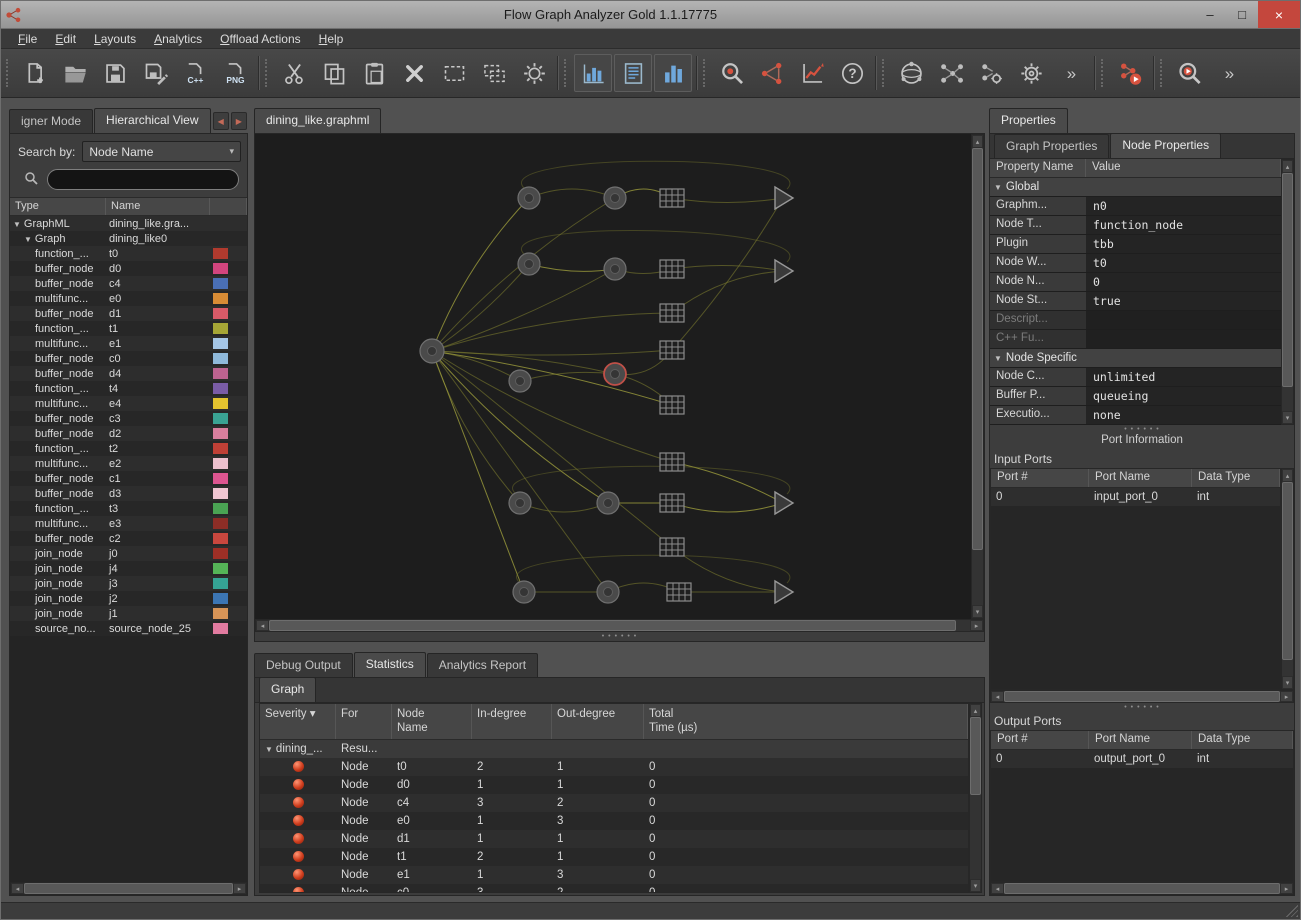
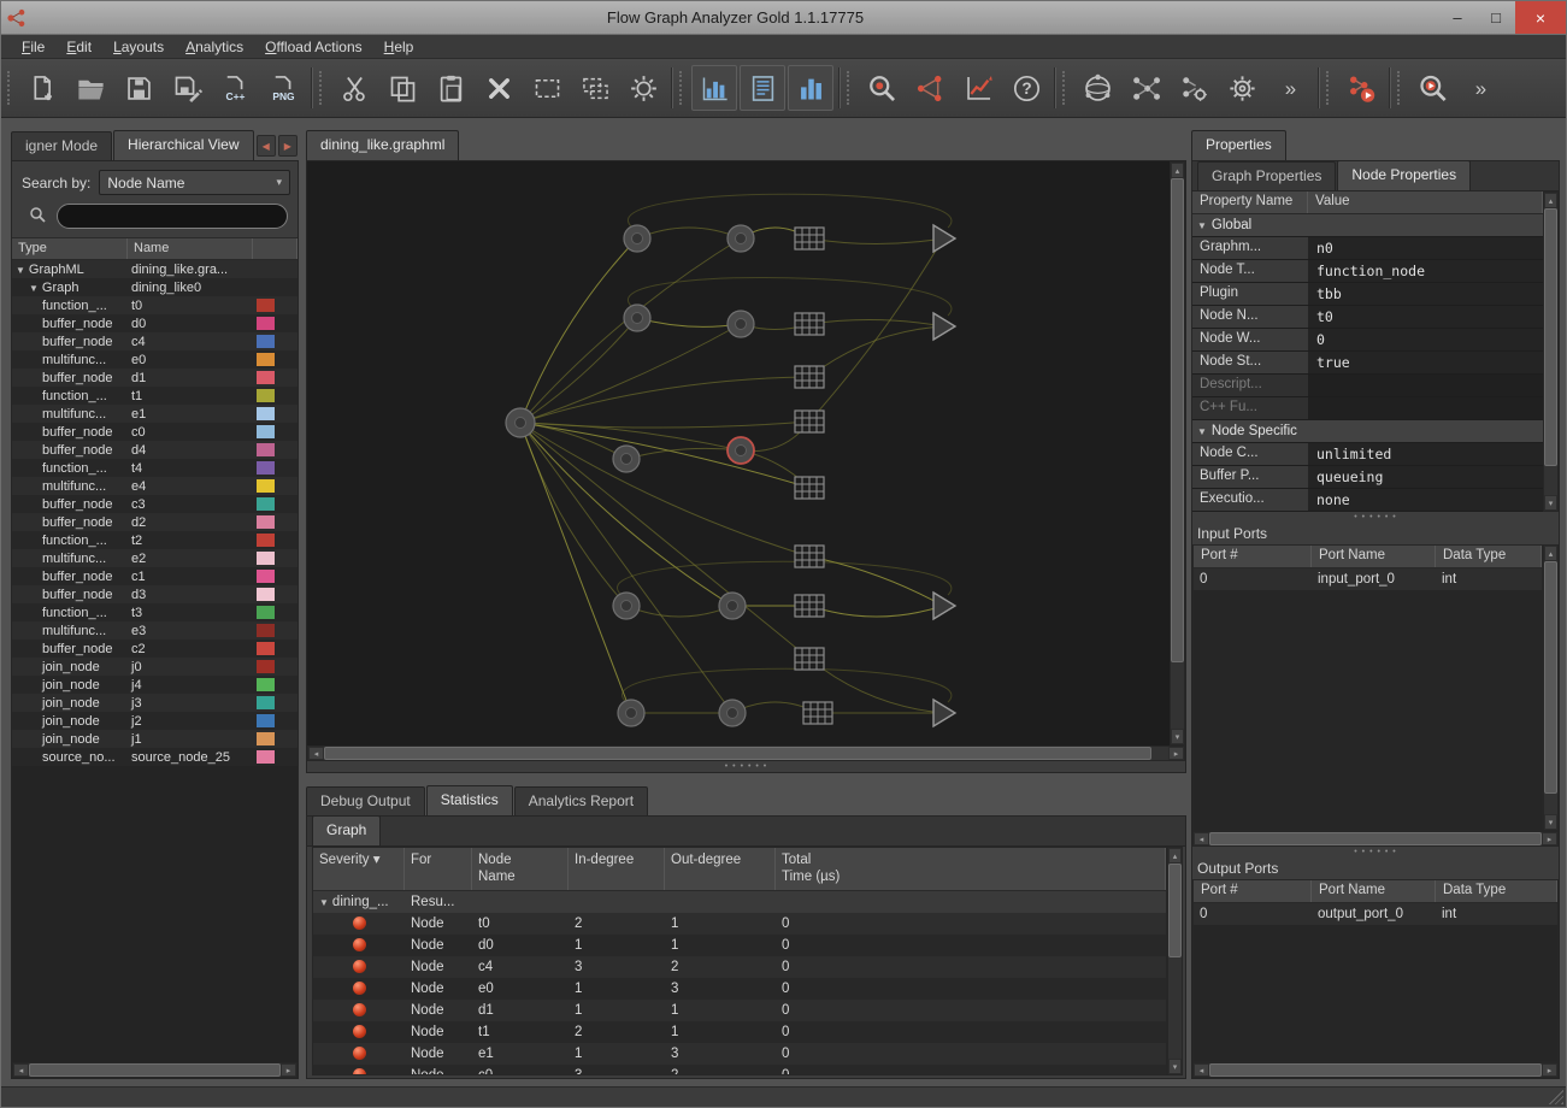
  Flow Graph Analyzer Gold 1.1.17775
  –
  □
  ×
  File
  Edit
  Layouts
  Analytics
  Offload Actions
  Help
  C++
  PNG
  ?
  »
  »
  igner Mode
  Hierarchical View
  ◀
  ▶
  Search by:
  Node Name
  ▾
  Type
  Name
  ▼ GraphML
  dining_like.gra...
  ▼ Graph
  dining_like0
  function_...
  t0
  buffer_node
  d0
  buffer_node
  c4
  multifunc...
  e0
  buffer_node
  d1
  function_...
  t1
  multifunc...
  e1
  buffer_node
  c0
  buffer_node
  d4
  function_...
  t4
  multifunc...
  e4
  buffer_node
  c3
  buffer_node
  d2
  function_...
  t2
  multifunc...
  e2
  buffer_node
  c1
  buffer_node
  d3
  function_...
  t3
  multifunc...
  e3
  buffer_node
  c2
  join_node
  j0
  join_node
  j4
  join_node
  j3
  join_node
  j2
  join_node
  j1
  source_no...
  source_node_25
  dining_like.graphml
  Debug Output
  Statistics
  Analytics Report
  Graph
  Severity ▾
  For
  Node
  Name
  In-degree
  Out-degree
  Total
  Time (µs)
  ▼ dining_...
  Resu...
  Node
  t0
  2
  1
  0
  Node
  d0
  1
  1
  0
  Node
  c4
  3
  2
  0
  Node
  e0
  1
  3
  0
  Node
  d1
  1
  1
  0
  Node
  t1
  2
  1
  0
  Node
  e1
  1
  3
  0
  Properties
  Graph Properties
  Node Properties
  Property Name
  Value
  ▼
  Global
  Graphm...
  n0
  Node T...
  function_node
  Plugin
  tbb
- Node W...
+ Node N...
  t0
- Node N...
+ Node W...
  0
  Node St...
  true
  Descript...
  C++ Fu...
  ▼
  Node Specific
  Node C...
  unlimited
  Buffer P...
  queueing
  Executio...
  none
- Port Information
  Input Ports
  Port #
  Port Name
  Data Type
  0
  input_port_0
  int
  Output Ports
  Port #
  Port Name
  Data Type
  0
  output_port_0
  int
